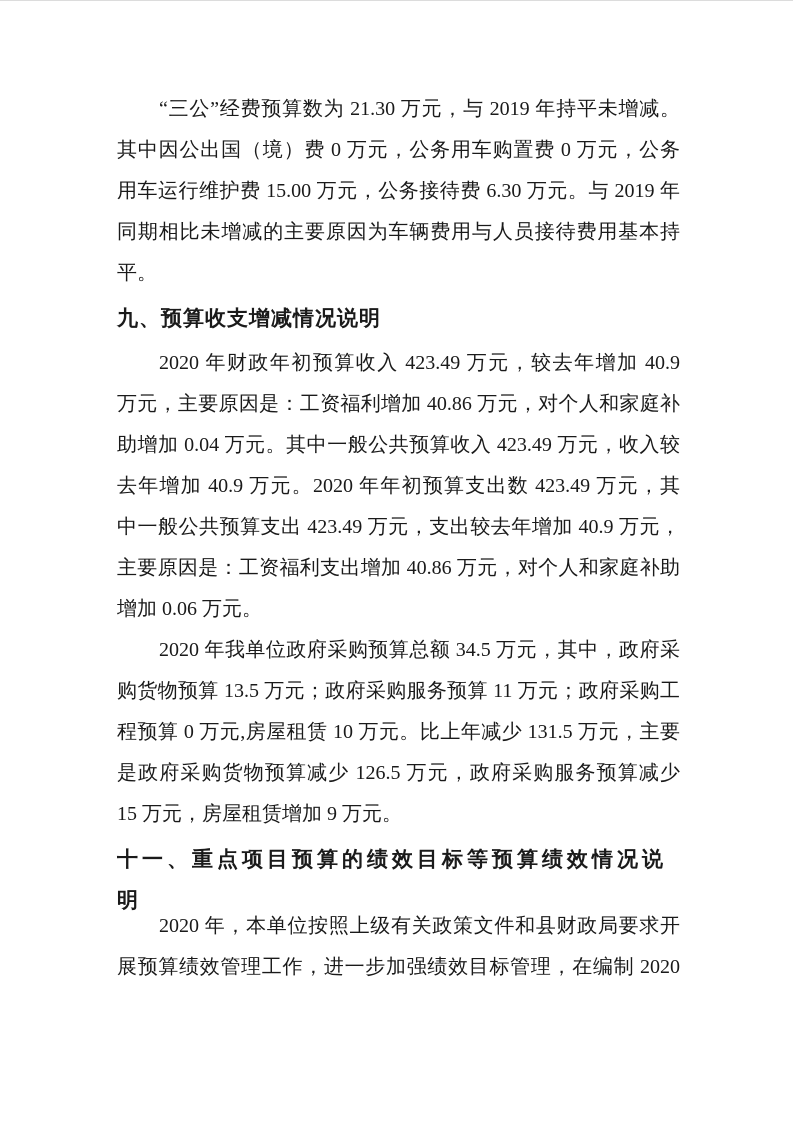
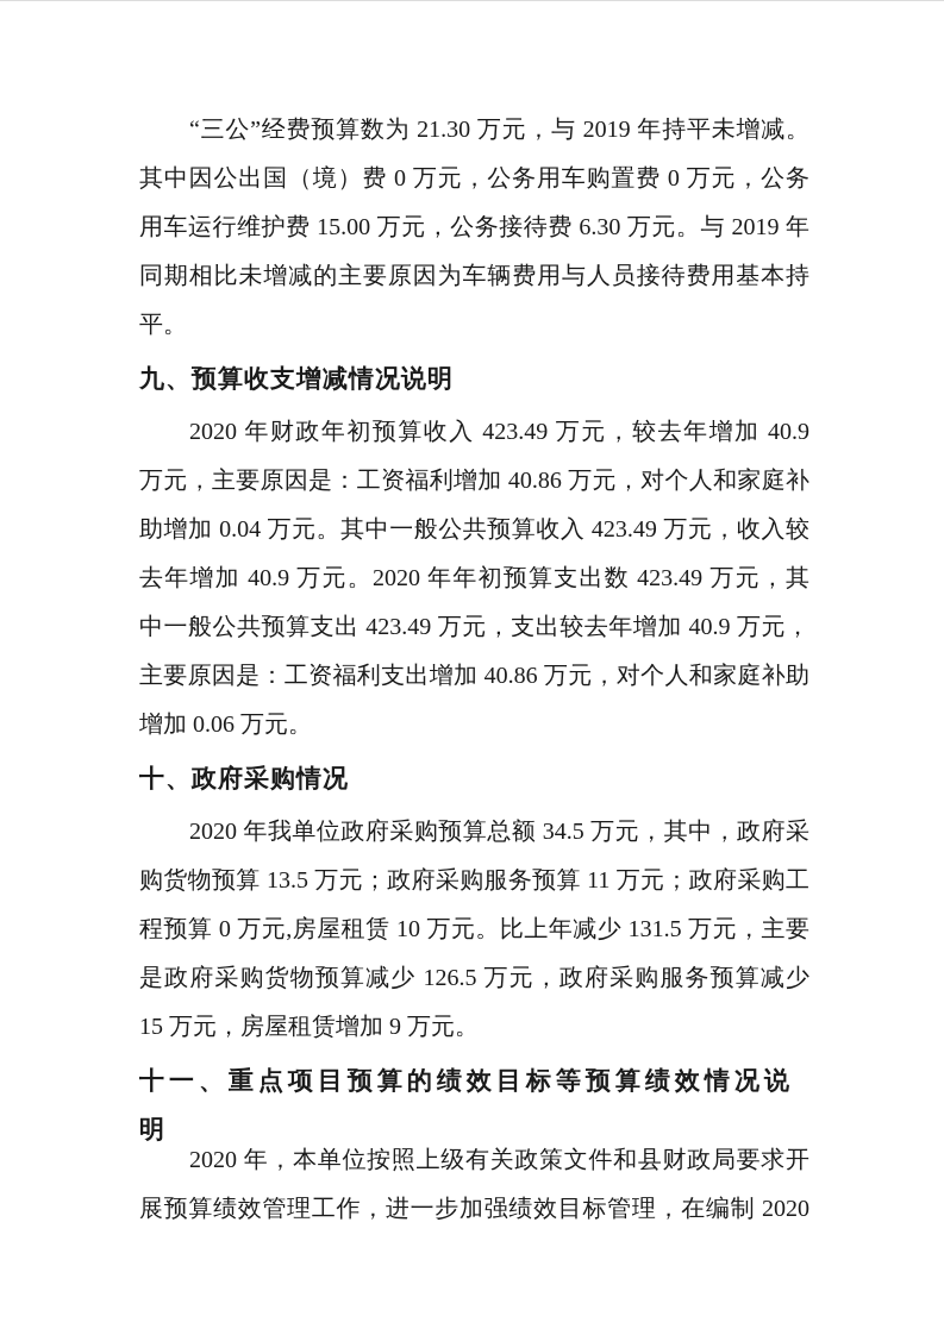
  “三公”经费预算数为 21.30 万元，与 2019 年持平未增减。
  其中因公出国（境）费 0 万元，公务用车购置费 0 万元，公务
  用车运行维护费 15.00 万元，公务接待费 6.30 万元。与 2019 年
  同期相比未增减的主要原因为车辆费用与人员接待费用基本持
  平。
  九、预算收支增减情况说明
  2020 年财政年初预算收入 423.49 万元，较去年增加 40.9
  万元，主要原因是：工资福利增加 40.86 万元，对个人和家庭补
  助增加 0.04 万元。其中一般公共预算收入 423.49 万元，收入较
  去年增加 40.9 万元。2020 年年初预算支出数 423.49 万元，其
  中一般公共预算支出 423.49 万元，支出较去年增加 40.9 万元，
  主要原因是：工资福利支出增加 40.86 万元，对个人和家庭补助
  增加 0.06 万元。
+ 十、政府采购情况
  2020 年我单位政府采购预算总额 34.5 万元，其中，政府采
  购货物预算 13.5 万元；政府采购服务预算 11 万元；政府采购工
  程预算 0 万元,房屋租赁 10 万元。比上年减少 131.5 万元，主要
  是政府采购货物预算减少 126.5 万元，政府采购服务预算减少
  15 万元，房屋租赁增加 9 万元。
  十一、重点项目预算的绩效目标等预算绩效情况说明
  2020 年，本单位按照上级有关政策文件和县财政局要求开
  展预算绩效管理工作，进一步加强绩效目标管理，在编制 2020
